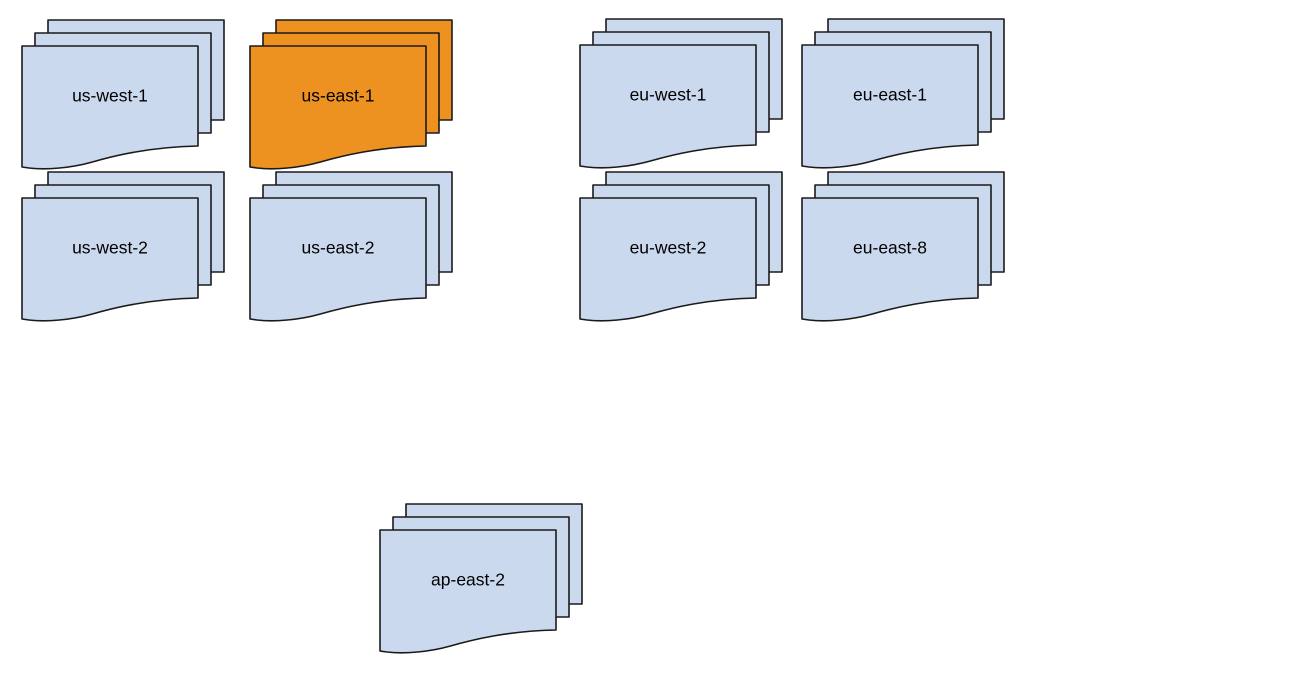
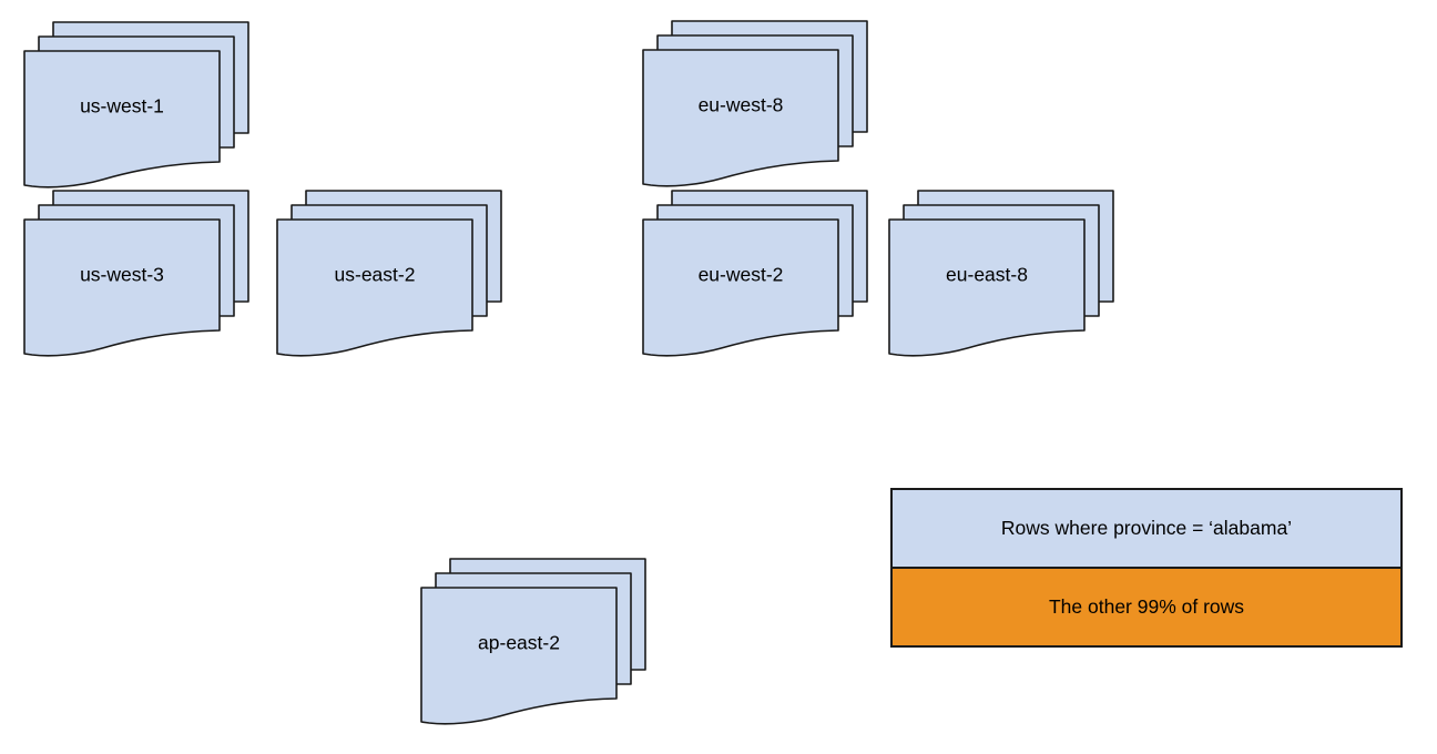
  ap-east-2
  eu-east-8
  eu-west-2
  us-east-2
- us-west-2
+ us-west-3
- eu-east-1
- eu-west-1
+ eu-west-8
- us-east-1
  us-west-1
+ Rows where province = ‘alabama’
+ The other 99% of rows
